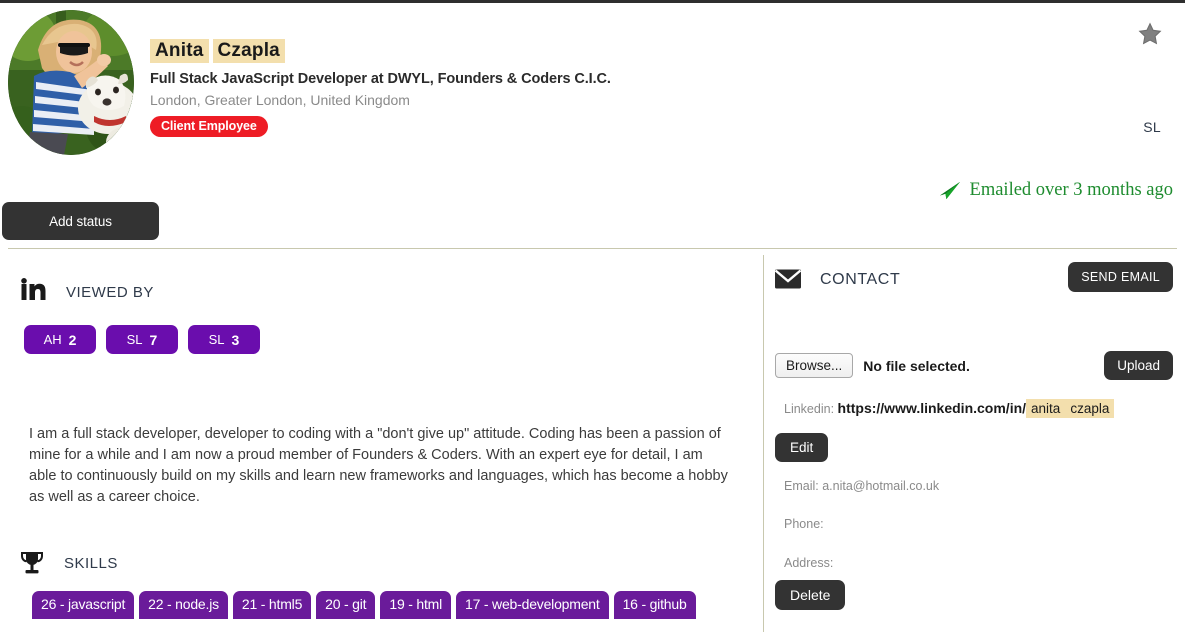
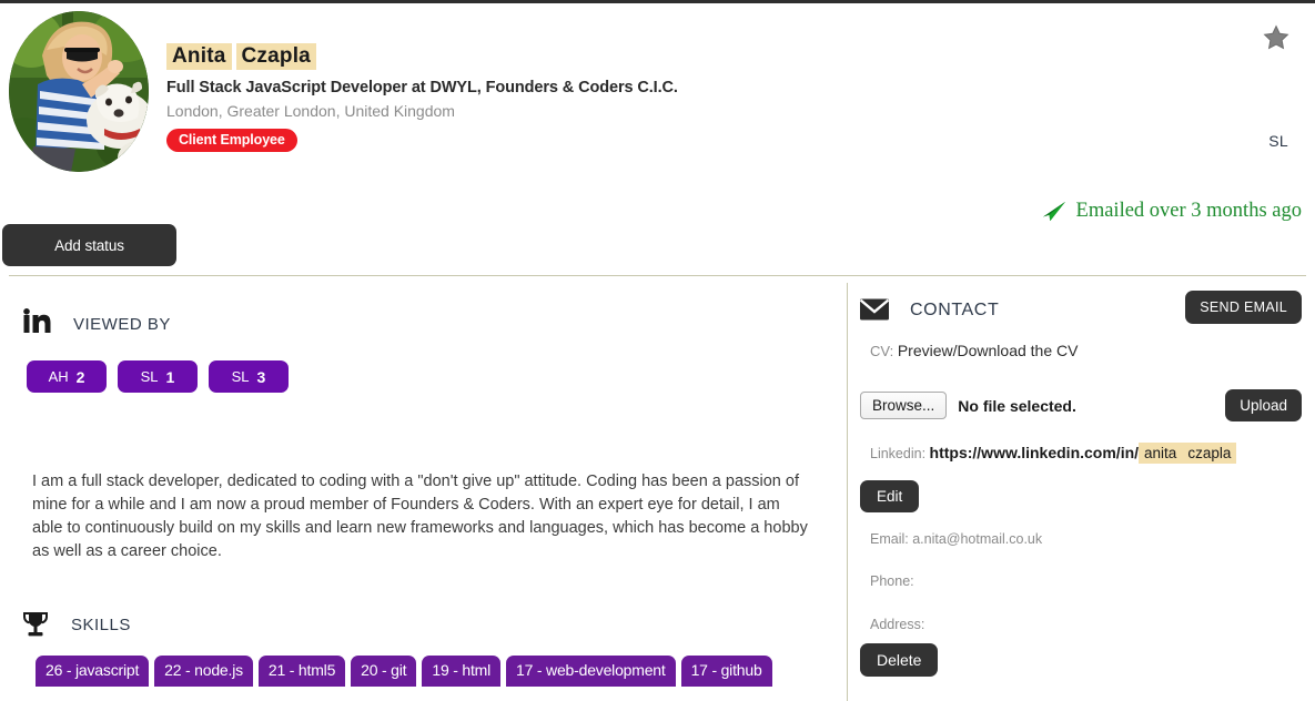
  Anita Czapla
  Full Stack JavaScript Developer at DWYL, Founders & Coders C.I.C.
  London, Greater London, United Kingdom
  Client Employee
  SL
  Emailed over 3 months ago
  Add status
  VIEWED BY
  AH
  2
  SL
- 7
+ 1
  SL
  3
- I am a full stack developer, developer to coding with a "don't give up" attitude. Coding has been a passion of mine for a while and I am now a proud member of Founders & Coders. With an expert eye for detail, I am able to continuously build on my skills and learn new frameworks and languages, which has become a hobby as well as a career choice.
+ I am a full stack developer, dedicated to coding with a "don't give up" attitude. Coding has been a passion of mine for a while and I am now a proud member of Founders & Coders. With an expert eye for detail, I am able to continuously build on my skills and learn new frameworks and languages, which has become a hobby as well as a career choice.
  SKILLS
  26 - javascript
  22 - node.js
  21 - html5
  20 - git
  19 - html
  17 - web-development
- 16 - github
+ 17 - github
  CONTACT
  SEND EMAIL
+ CV: Preview/Download the CV
  Browse...
  No file selected.
  Upload
  Linkedin: https://www.linkedin.com/in/ anita czapla
  Edit
  Email: a.nita@hotmail.co.uk
  Phone:
  Address:
  Delete
